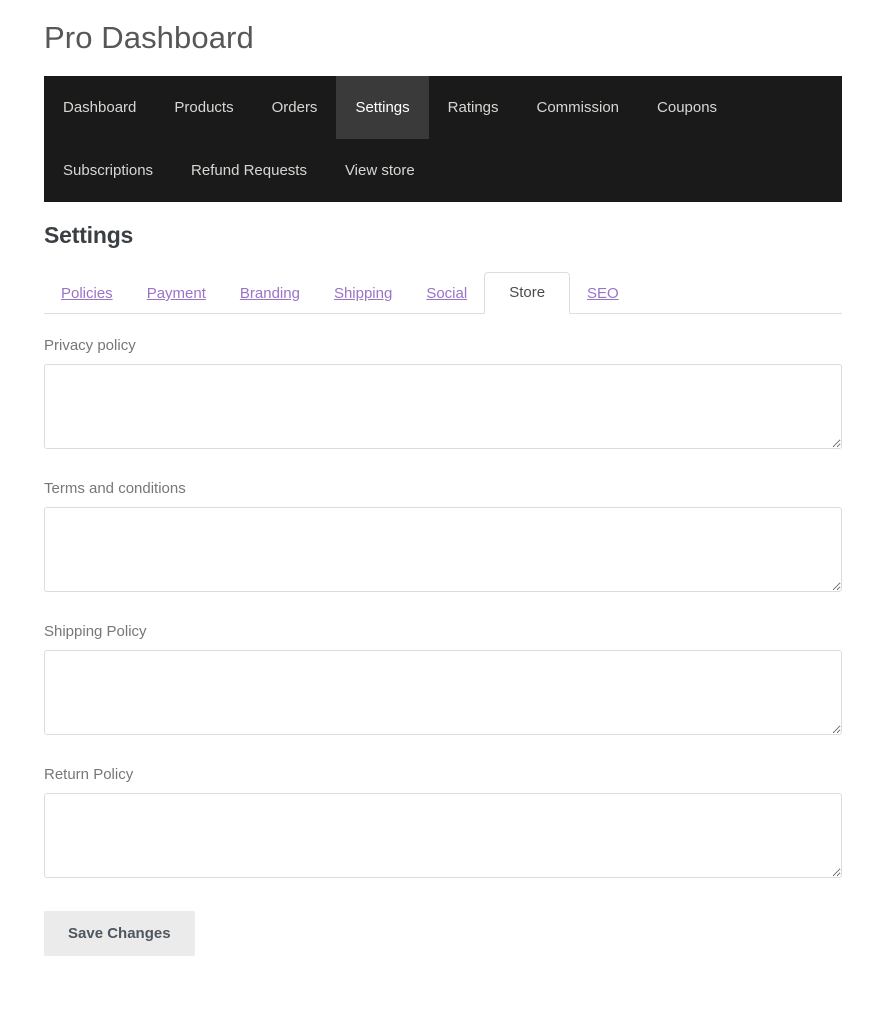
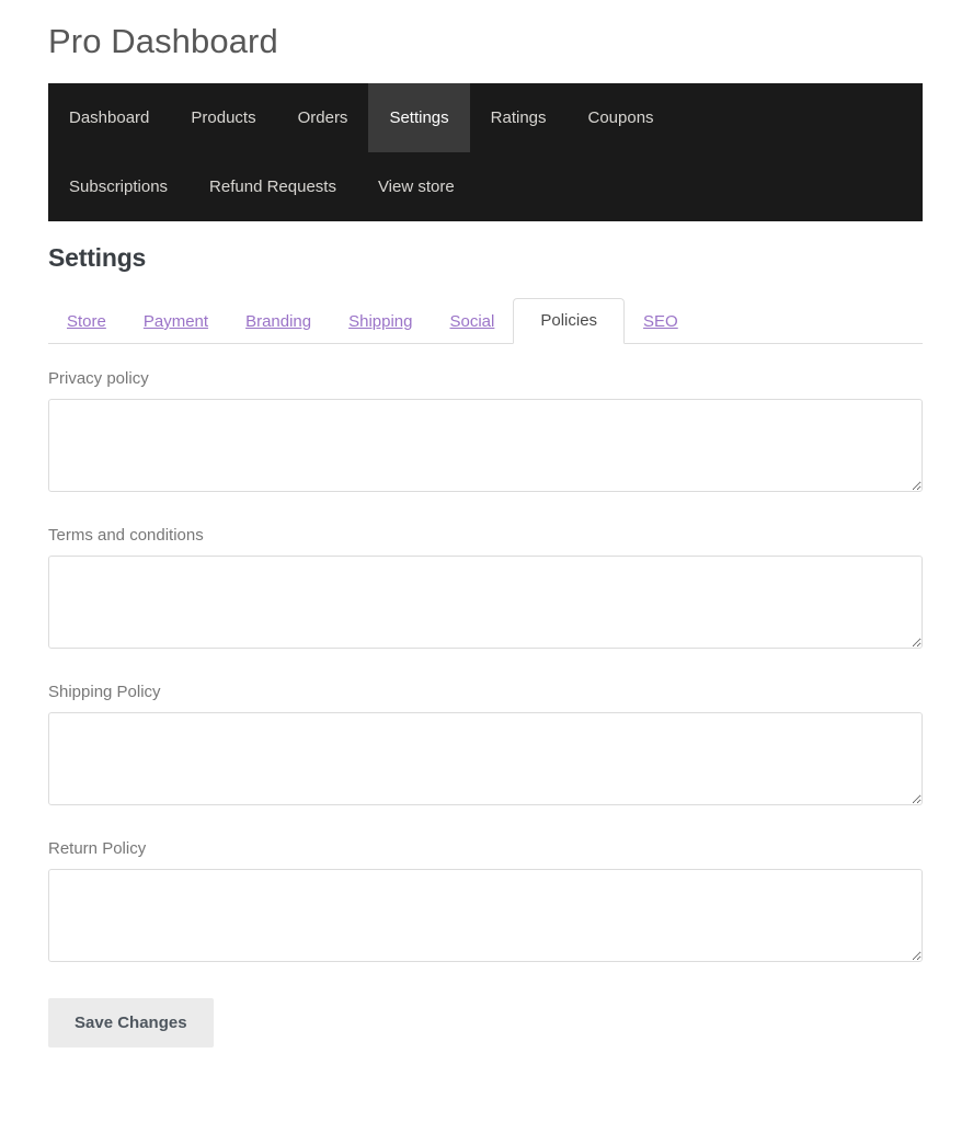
  Pro Dashboard
  Dashboard
  Products
  Orders
  Settings
  Ratings
- Commission
  Coupons
  Subscriptions
  Refund Requests
  View store
  Settings
- Policies
+ Store
  Payment
  Branding
  Shipping
  Social
- Store
+ Policies
  SEO
  Privacy policy
  Terms and conditions
  Shipping Policy
  Return Policy
  Save Changes
